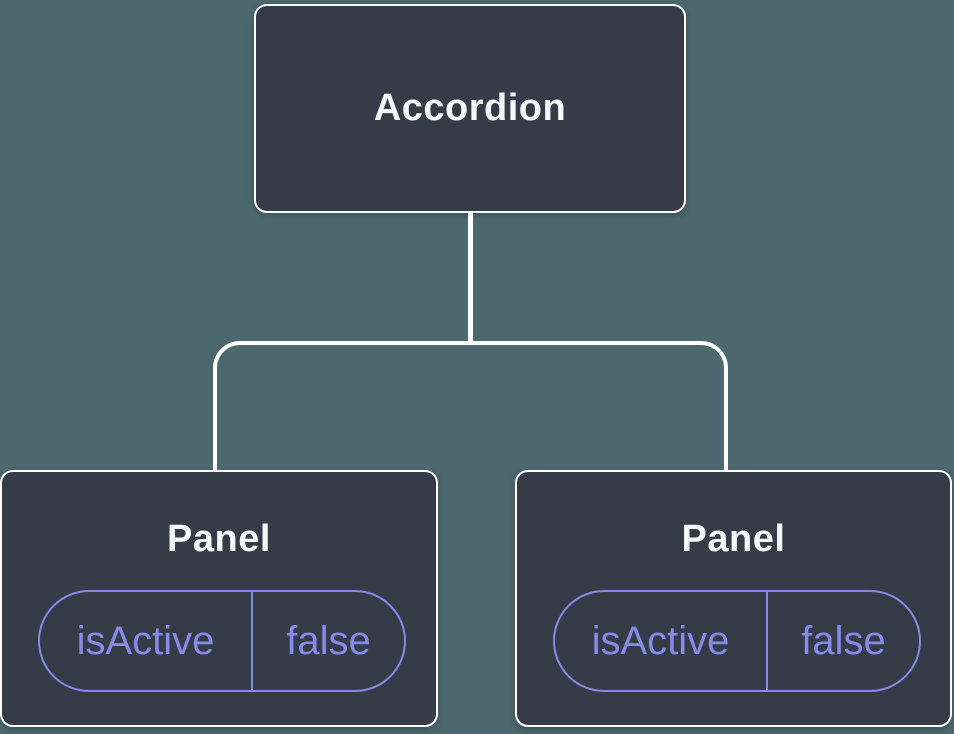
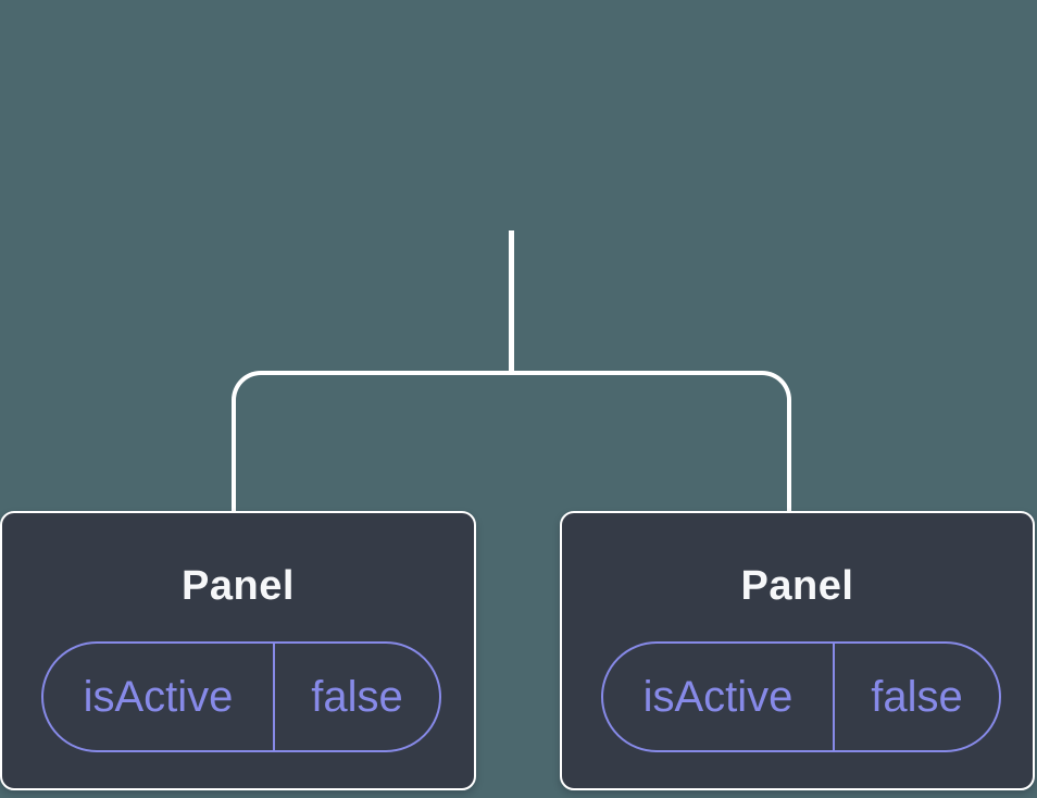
- Accordion
  Panel
  isActive
  false
  Panel
  isActive
  false
